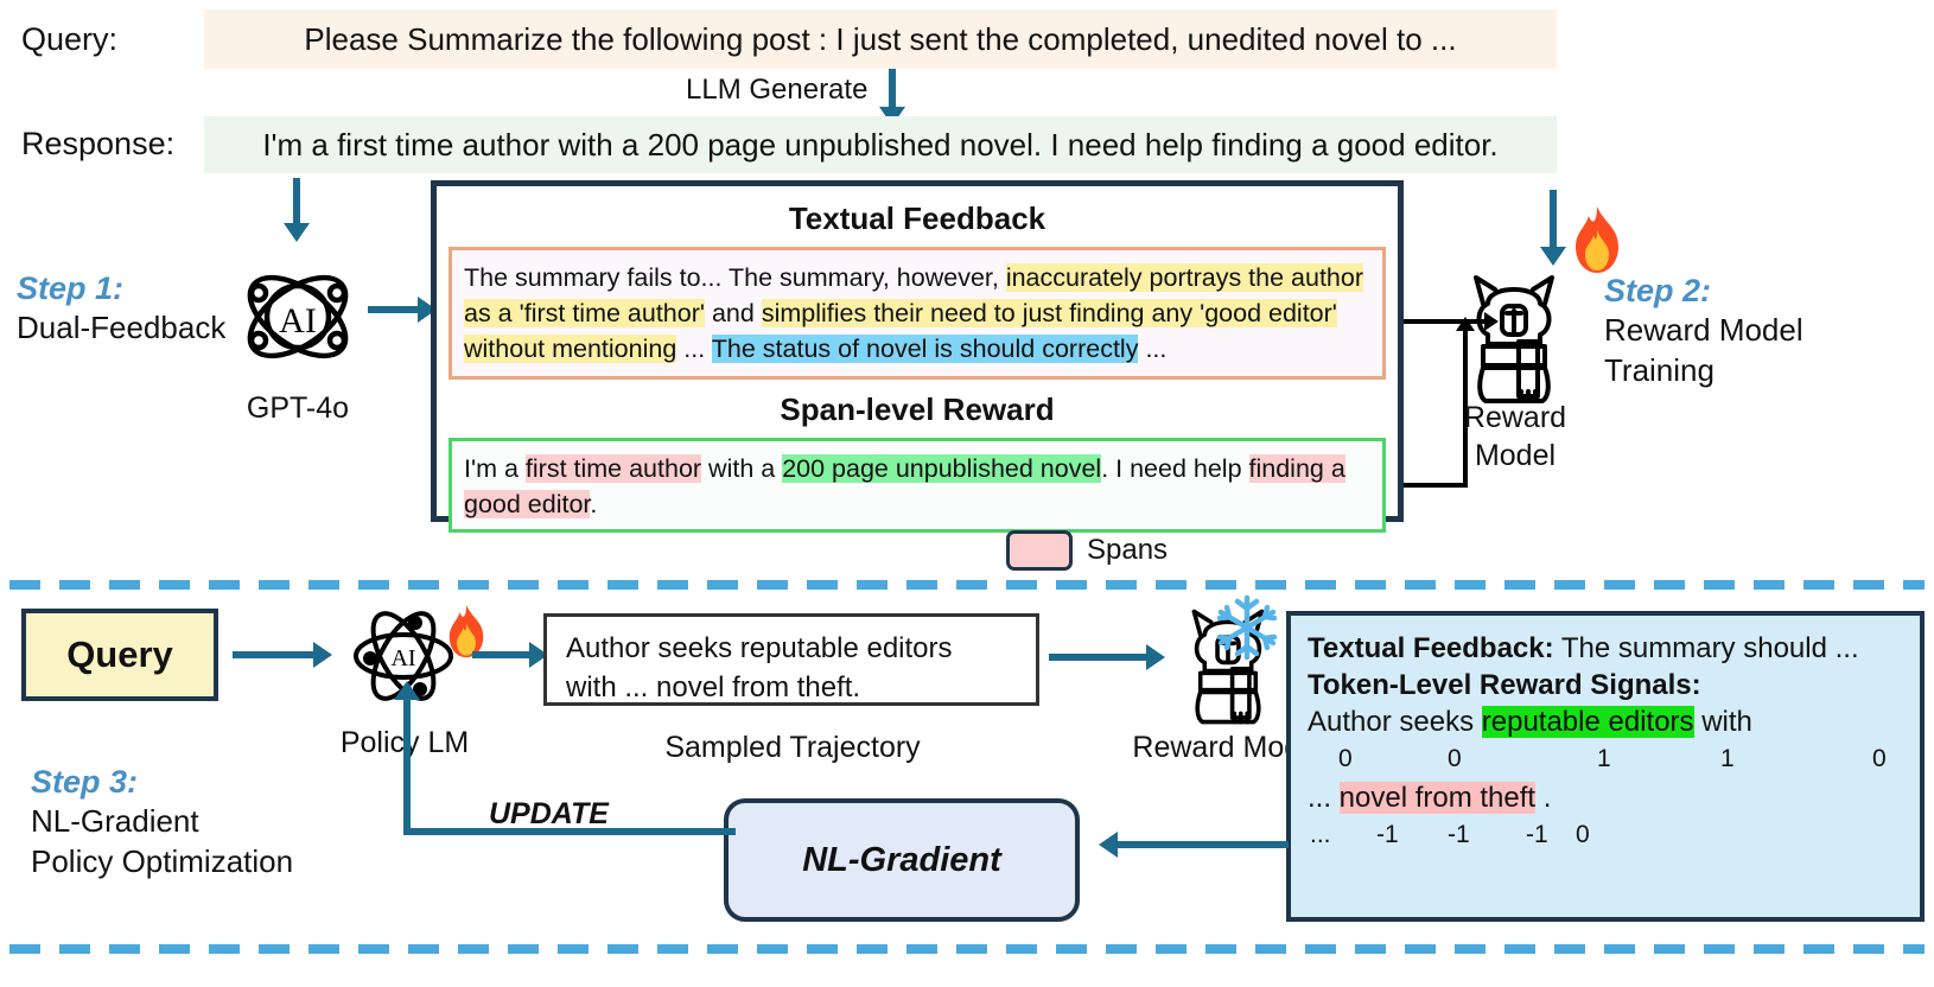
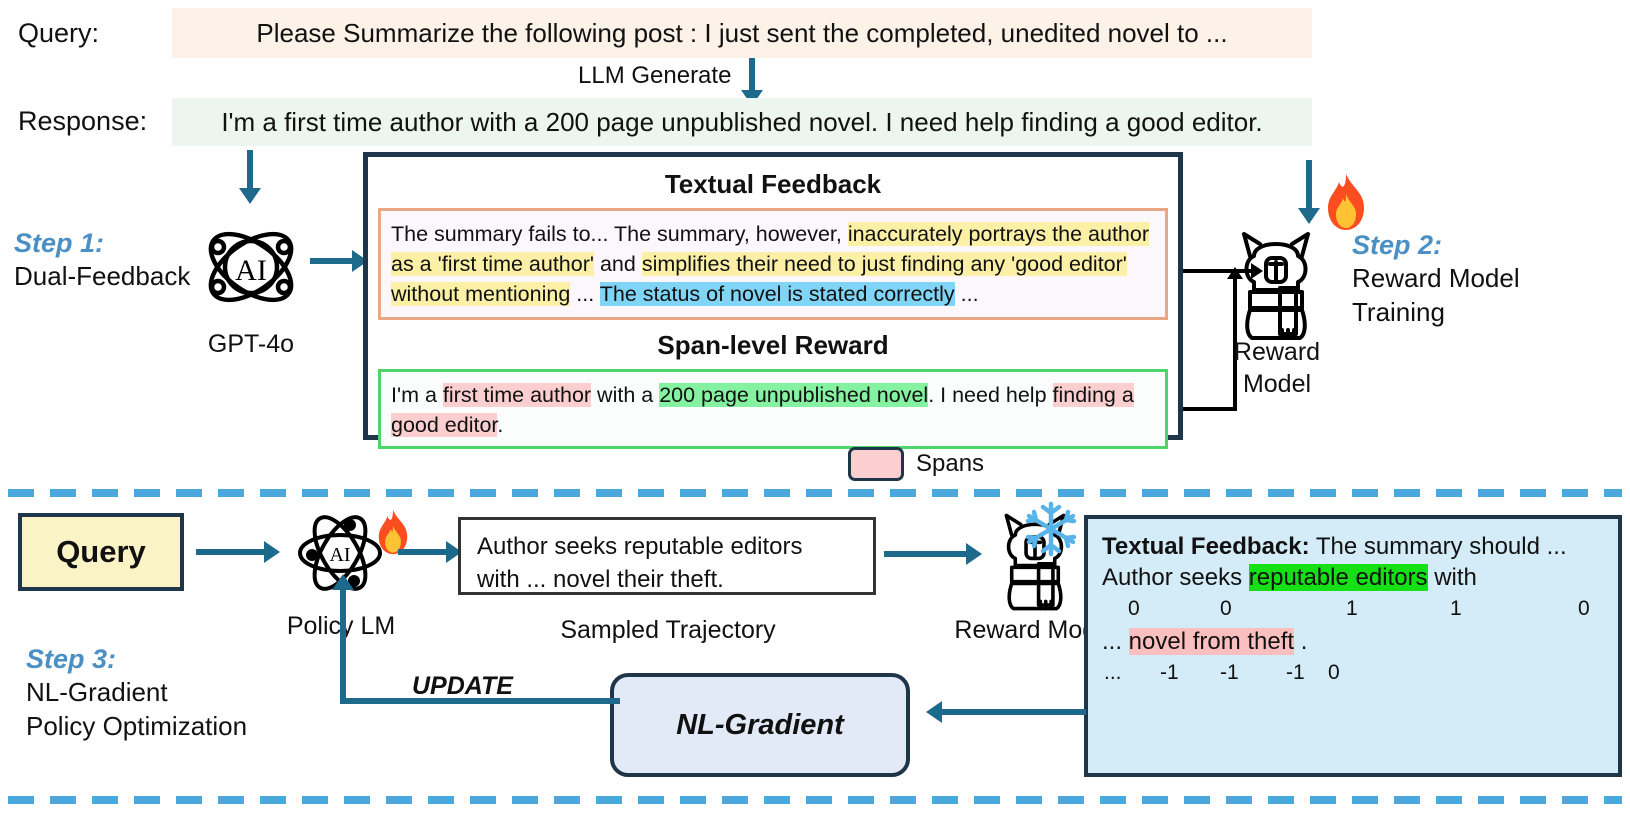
  Query:
  Please Summarize the following post : I just sent the completed, unedited novel to ...
  LLM Generate
  Response:
  I'm a first time author with a 200 page unpublished novel. I need help finding a good editor.
  Step 1:
  Dual-Feedback
  AI
  GPT-4o
  Textual Feedback
- The summary fails to... The summary, however, inaccurately portrays the author as a 'first time author' and simplifies their need to just finding any 'good editor' without mentioning ... The status of novel is should correctly ...
+ The summary fails to... The summary, however, inaccurately portrays the author as a 'first time author' and simplifies their need to just finding any 'good editor' without mentioning ... The status of novel is stated correctly ...
  Span-level Reward
  I'm a first time author with a 200 page unpublished novel. I need help finding a good editor.
  Reward
  Model
  Step 2:
  Reward Model
  Training
  Spans
  Step 3:
  NL-Gradient
  Policy Optimization
  Query
  AI
  Policy LM
  Author seeks reputable editors
- with ... novel from theft.
+ with ... novel their theft.
  Sampled Trajectory
  Reward Mo
  Textual Feedback: The summary should ...
- Token-Level Reward Signals:
  Author seeks reputable editors with
  0
  0
  1
  1
  0
  ... novel from theft .
  ...
  -1
  -1
  -1
  0
  NL-Gradient
  UPDATE
